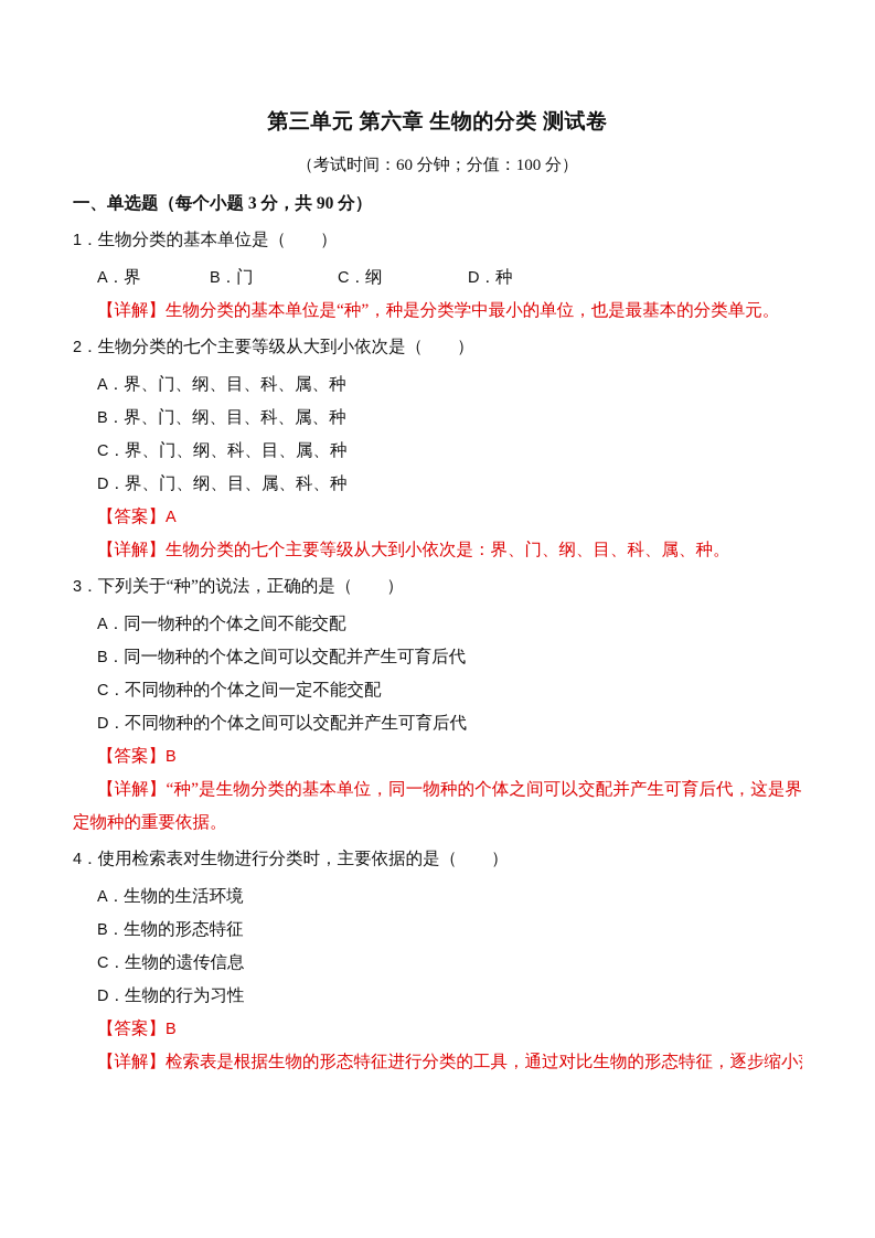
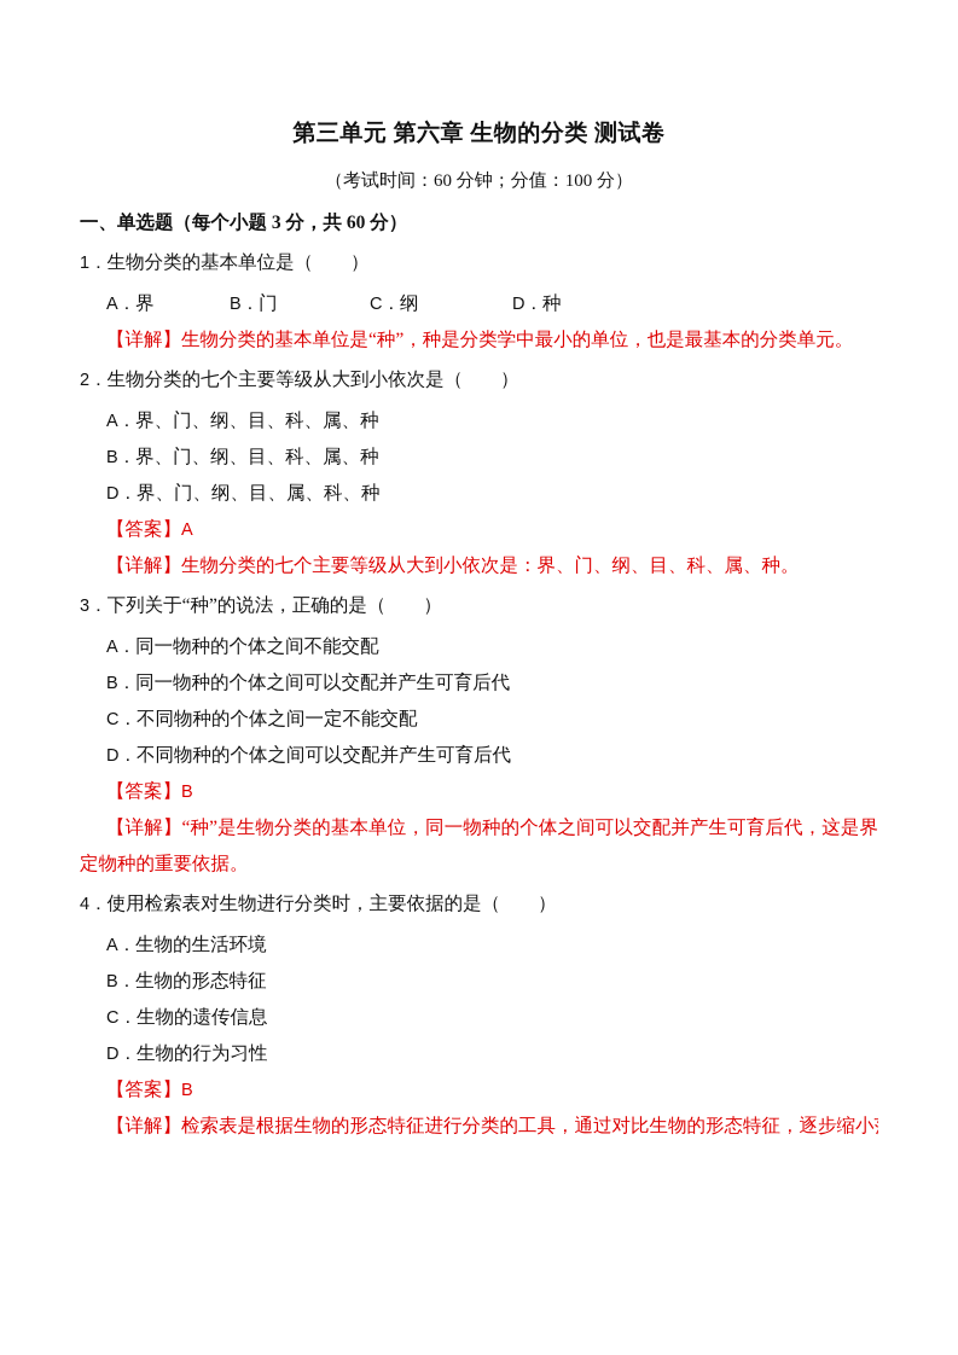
  第三单元 第六章 生物的分类 测试卷
  （考试时间：60 分钟；分值：100 分）
- 一、单选题（每个小题 3 分，共 90 分）
+ 一、单选题（每个小题 3 分，共 60 分）
  1．生物分类的基本单位是（ ）
  A．界 B．门 C．纲 D．种
  【详解】生物分类的基本单位是“种”，种是分类学中最小的单位，也是最基本的分类单元。
  2．生物分类的七个主要等级从大到小依次是（ ）
  A．界、门、纲、目、科、属、种
  B．界、门、纲、目、科、属、种
- C．界、门、纲、科、目、属、种
  D．界、门、纲、目、属、科、种
  【答案】A
  【详解】生物分类的七个主要等级从大到小依次是：界、门、纲、目、科、属、种。
  3．下列关于“种”的说法，正确的是（ ）
  A．同一物种的个体之间不能交配
  B．同一物种的个体之间可以交配并产生可育后代
  C．不同物种的个体之间一定不能交配
  D．不同物种的个体之间可以交配并产生可育后代
  【答案】B
  【详解】“种”是生物分类的基本单位，同一物种的个体之间可以交配并产生可育后代，这是界定物种的重要依据。
  4．使用检索表对生物进行分类时，主要依据的是（ ）
  A．生物的生活环境
  B．生物的形态特征
  C．生物的遗传信息
  D．生物的行为习性
  【答案】B
  【详解】检索表是根据生物的形态特征进行分类的工具，通过对比生物的形态特征，逐步缩小
